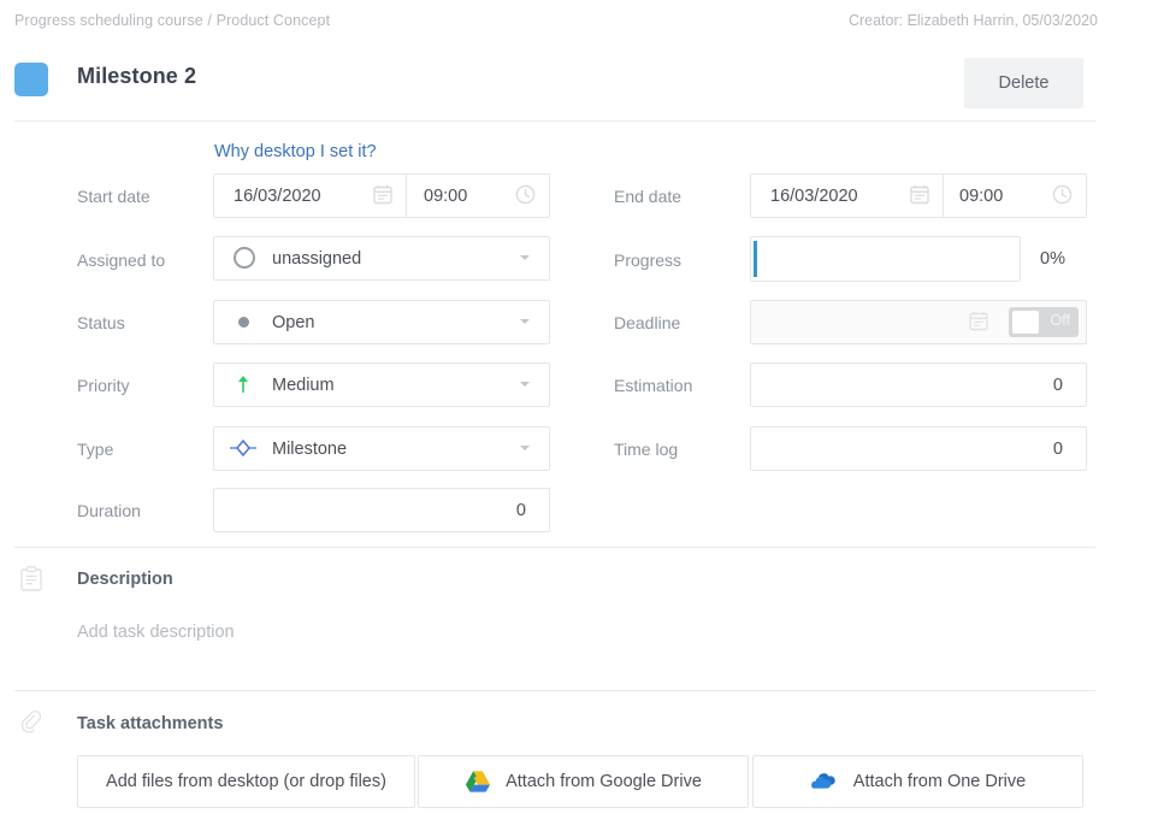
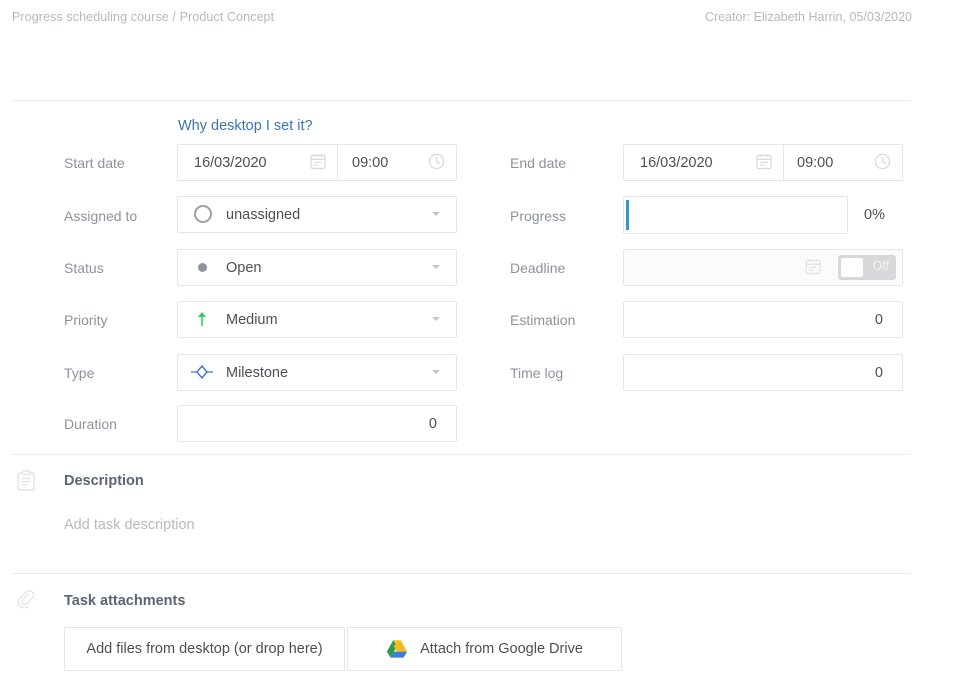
  Progress scheduling course / Product Concept
  Creator: Elizabeth Harrin, 05/03/2020
- Milestone 2
- Delete
  Why desktop I set it?
  Start date
  16/03/2020
  09:00
  Assigned to
  unassigned
  Status
  Open
  Priority
  Medium
  Type
  Milestone
  Duration
  0
  End date
  16/03/2020
  09:00
  Progress
  0%
  Deadline
  Off
  Estimation
  0
  Time log
  0
  Description
  Add task description
  Task attachments
- Add files from desktop (or drop files)
+ Add files from desktop (or drop here)
  Attach from Google Drive
- Attach from One Drive
